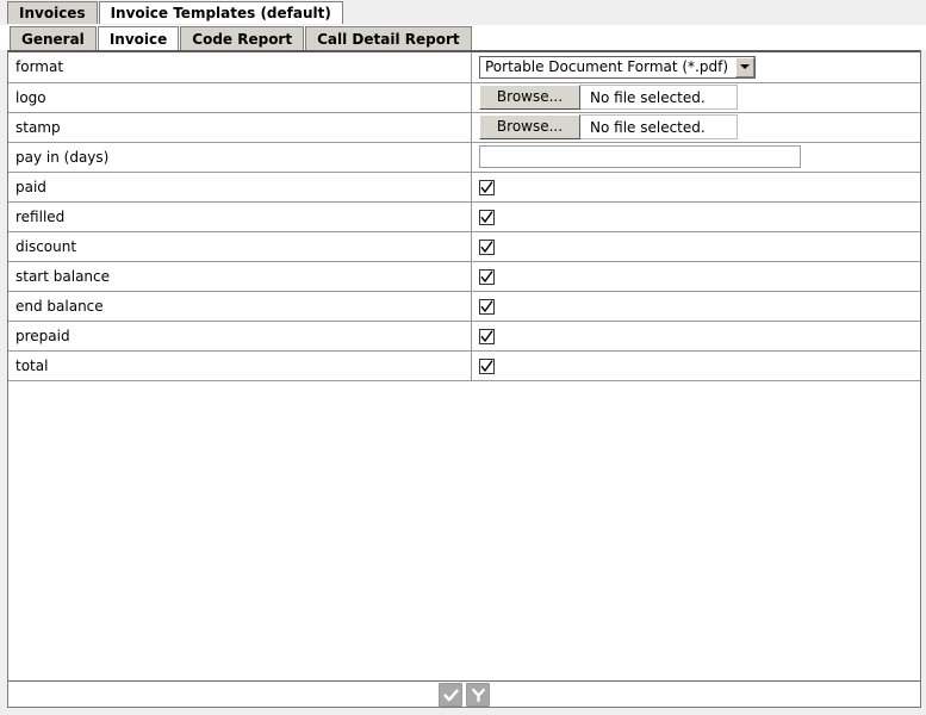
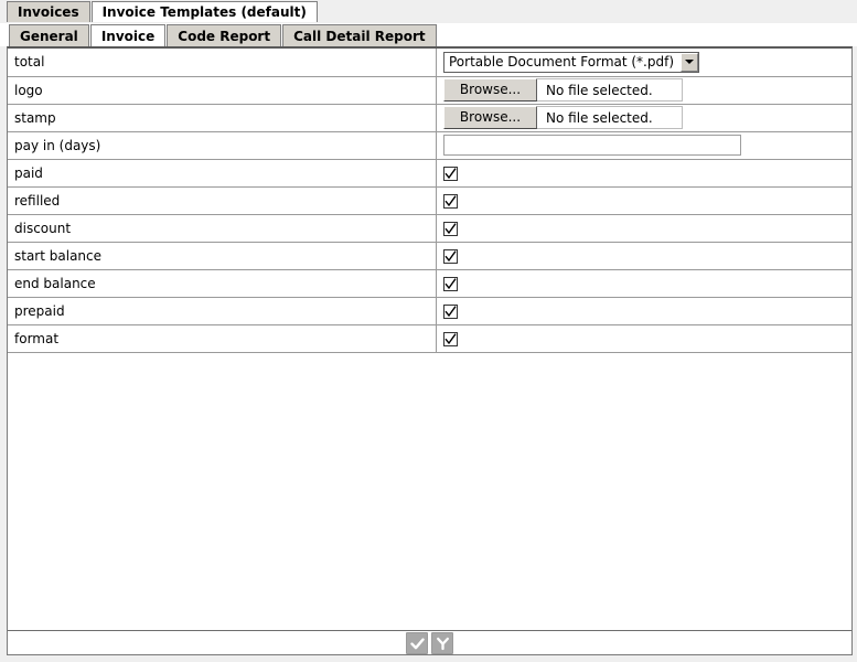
  Invoices
  Invoice Templates (default)
  General
  Invoice
  Code Report
  Call Detail Report
- format	Portable Document Format (*.pdf)
+ total	Portable Document Format (*.pdf)
  logo	Browse... No file selected.
  stamp	Browse... No file selected.
  pay in (days)
  paid
  refilled
  discount
  start balance
  end balance
  prepaid
- total
+ format
